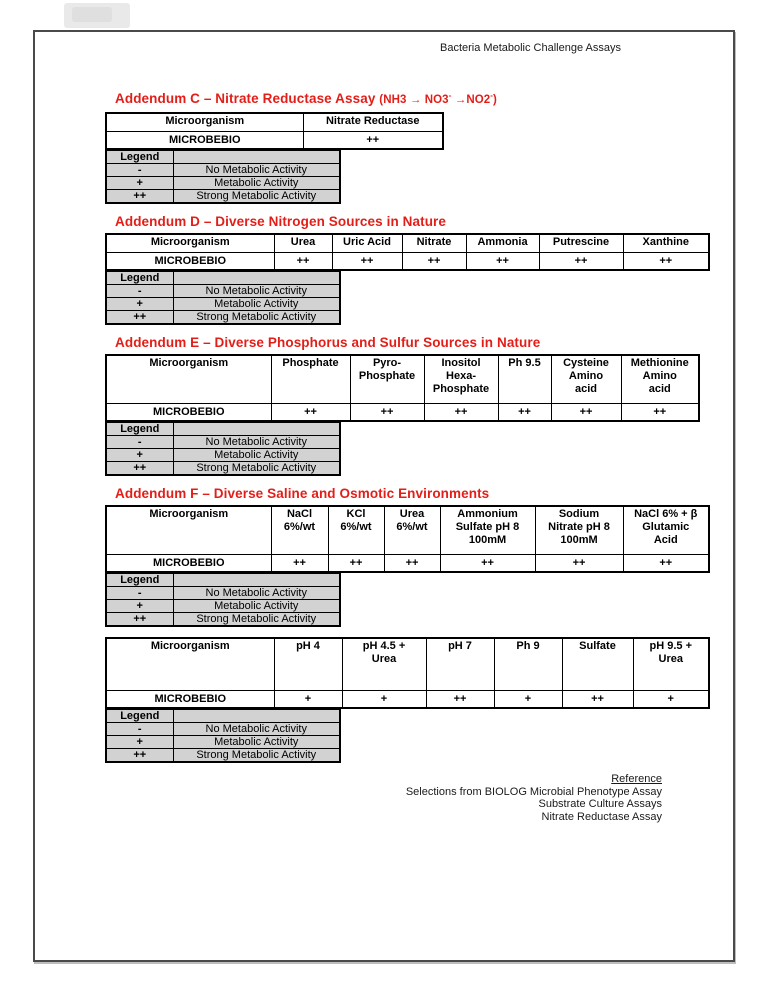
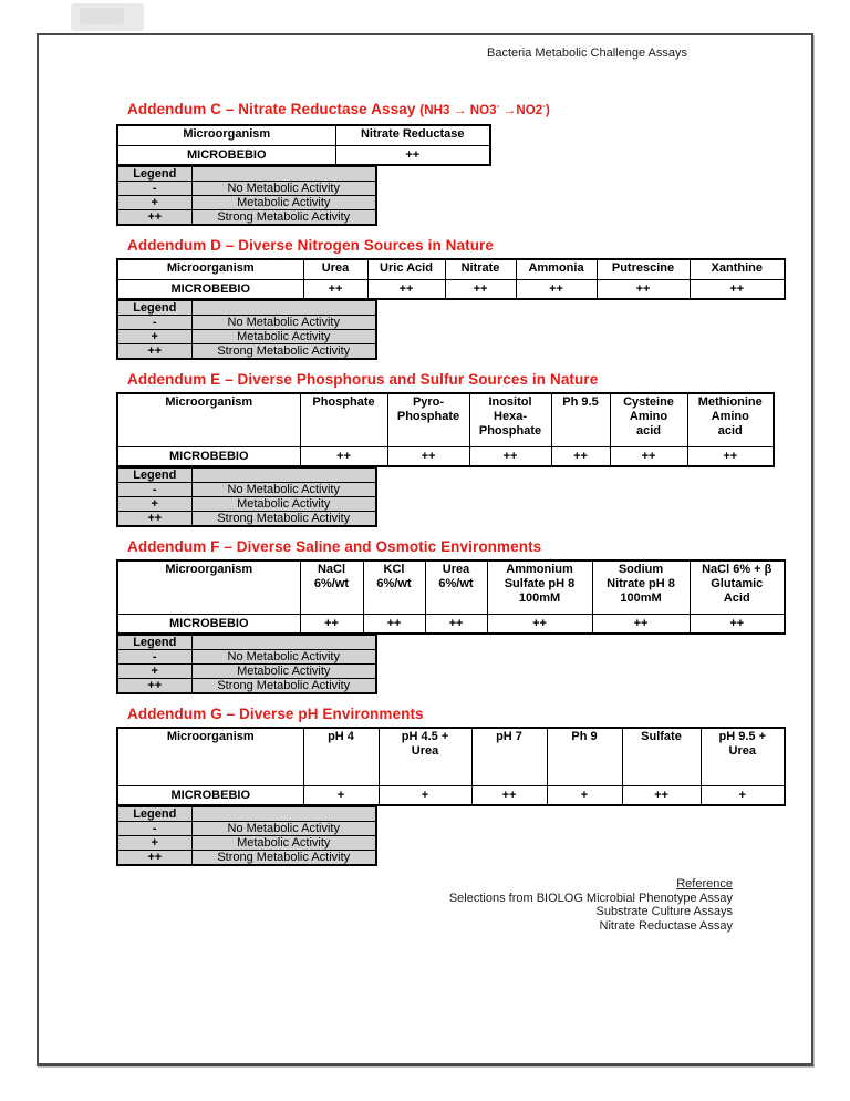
  Bacteria Metabolic Challenge Assays
  Addendum C – Nitrate Reductase Assay (NH3 → NO3- →NO2-)
  Microorganism	Nitrate Reductase
  MICROBEBIO	++
  Legend
  -	No Metabolic Activity
  +	Metabolic Activity
  ++	Strong Metabolic Activity
  Addendum D – Diverse Nitrogen Sources in Nature
  Microorganism	Urea	Uric Acid	Nitrate	Ammonia	Putrescine	Xanthine
  MICROBEBIO	++	++	++	++	++	++
  Legend
  -	No Metabolic Activity
  +	Metabolic Activity
  ++	Strong Metabolic Activity
  Addendum E – Diverse Phosphorus and Sulfur Sources in Nature
  Microorganism	Phosphate	Pyro- Phosphate	Inositol Hexa- Phosphate	Ph 9.5	Cysteine Amino acid	Methionine Amino acid
  MICROBEBIO	++	++	++	++	++	++
  Legend
  -	No Metabolic Activity
  +	Metabolic Activity
  ++	Strong Metabolic Activity
  Addendum F – Diverse Saline and Osmotic Environments
  Microorganism	NaCl 6%/wt	KCl 6%/wt	Urea 6%/wt	Ammonium Sulfate pH 8 100mM	Sodium Nitrate pH 8 100mM	NaCl 6% + β Glutamic Acid
  MICROBEBIO	++	++	++	++	++	++
  Legend
  -	No Metabolic Activity
  +	Metabolic Activity
  ++	Strong Metabolic Activity
+ Addendum G – Diverse pH Environments
  Microorganism	pH 4	pH 4.5 + Urea	pH 7	Ph 9	Sulfate	pH 9.5 + Urea
  MICROBEBIO	+	+	++	+	++	+
  Legend
  -	No Metabolic Activity
  +	Metabolic Activity
  ++	Strong Metabolic Activity
  Reference
  Selections from BIOLOG Microbial Phenotype Assay
  Substrate Culture Assays
  Nitrate Reductase Assay
